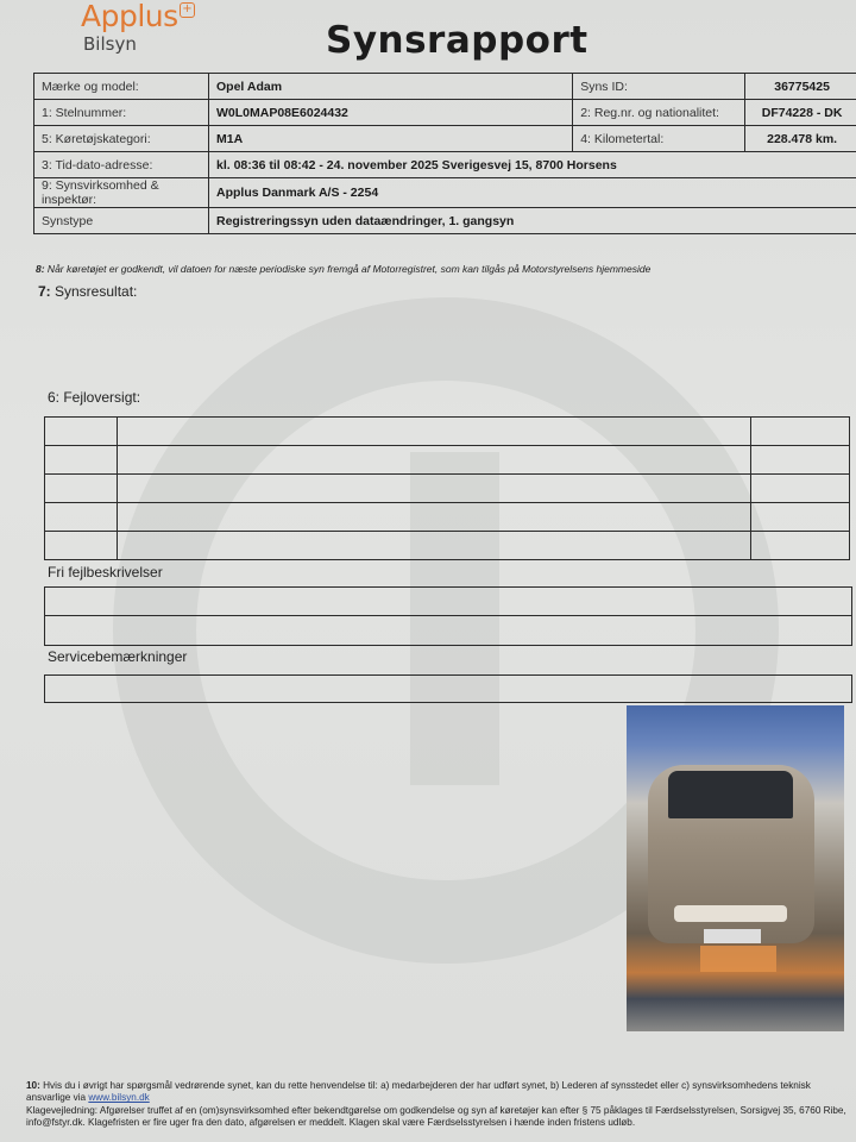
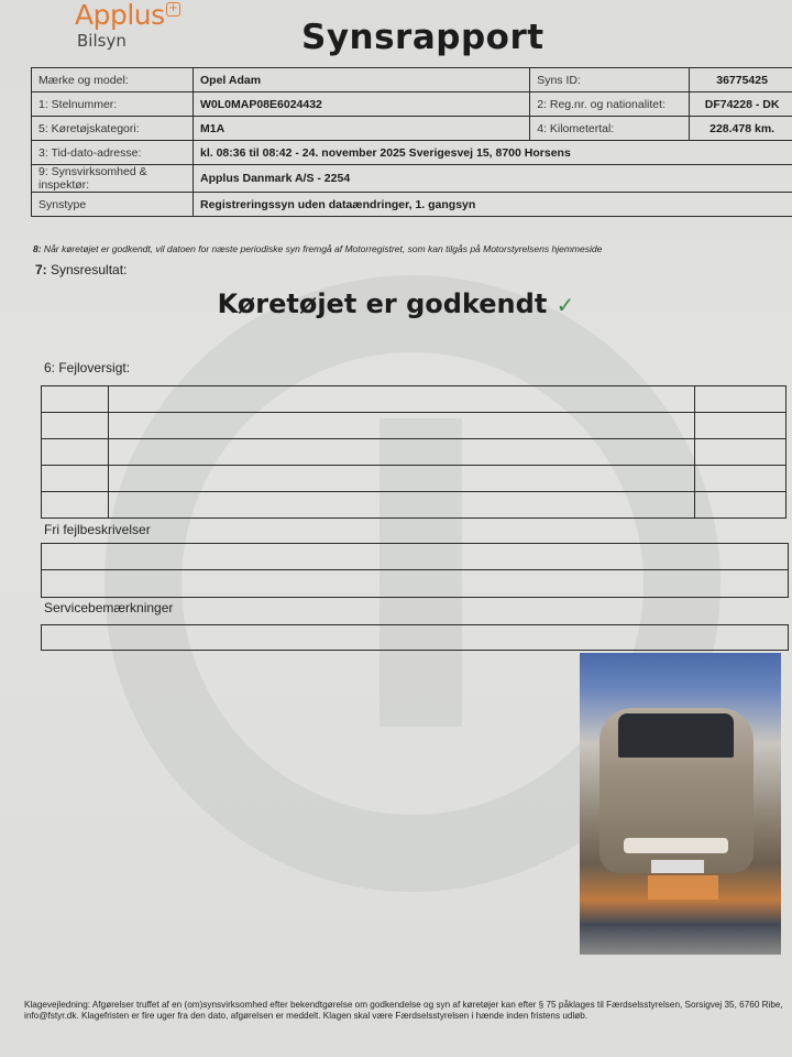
  Applus +
  Bilsyn
  Synsrapport
  Mærke og model:	Opel Adam	Syns ID:	36775425
  1: Stelnummer:	W0L0MAP08E6024432	2: Reg.nr. og nationalitet:	DF74228 - DK
  5: Køretøjskategori:	M1A	4: Kilometertal:	228.478 km.
  3: Tid-dato-adresse:	kl. 08:36 til 08:42 - 24. november 2025 Sverigesvej 15, 8700 Horsens
  9: Synsvirksomhed & inspektør:	Applus Danmark A/S - 2254
  Synstype	Registreringssyn uden dataændringer, 1. gangsyn
  8: Når køretøjet er godkendt, vil datoen for næste periodiske syn fremgå af Motorregistret, som kan tilgås på Motorstyrelsens hjemmeside
  7: Synsresultat:
+ Køretøjet er godkendt ✓
  6: Fejloversigt:
  Fri fejlbeskrivelser
  Servicebemærkninger
- 10: Hvis du i øvrigt har spørgsmål vedrørende synet, kan du rette henvendelse til: a) medarbejderen der har udført synet, b) Lederen af synsstedet eller c) synsvirksomhedens teknisk ansvarlige via www.bilsyn.dk
  Klagevejledning: Afgørelser truffet af en (om)synsvirksomhed efter bekendtgørelse om godkendelse og syn af køretøjer kan efter § 75 påklages til Færdselsstyrelsen, Sorsigvej 35, 6760 Ribe, info@fstyr.dk. Klagefristen er fire uger fra den dato, afgørelsen er meddelt. Klagen skal være Færdselsstyrelsen i hænde inden fristens udløb.
